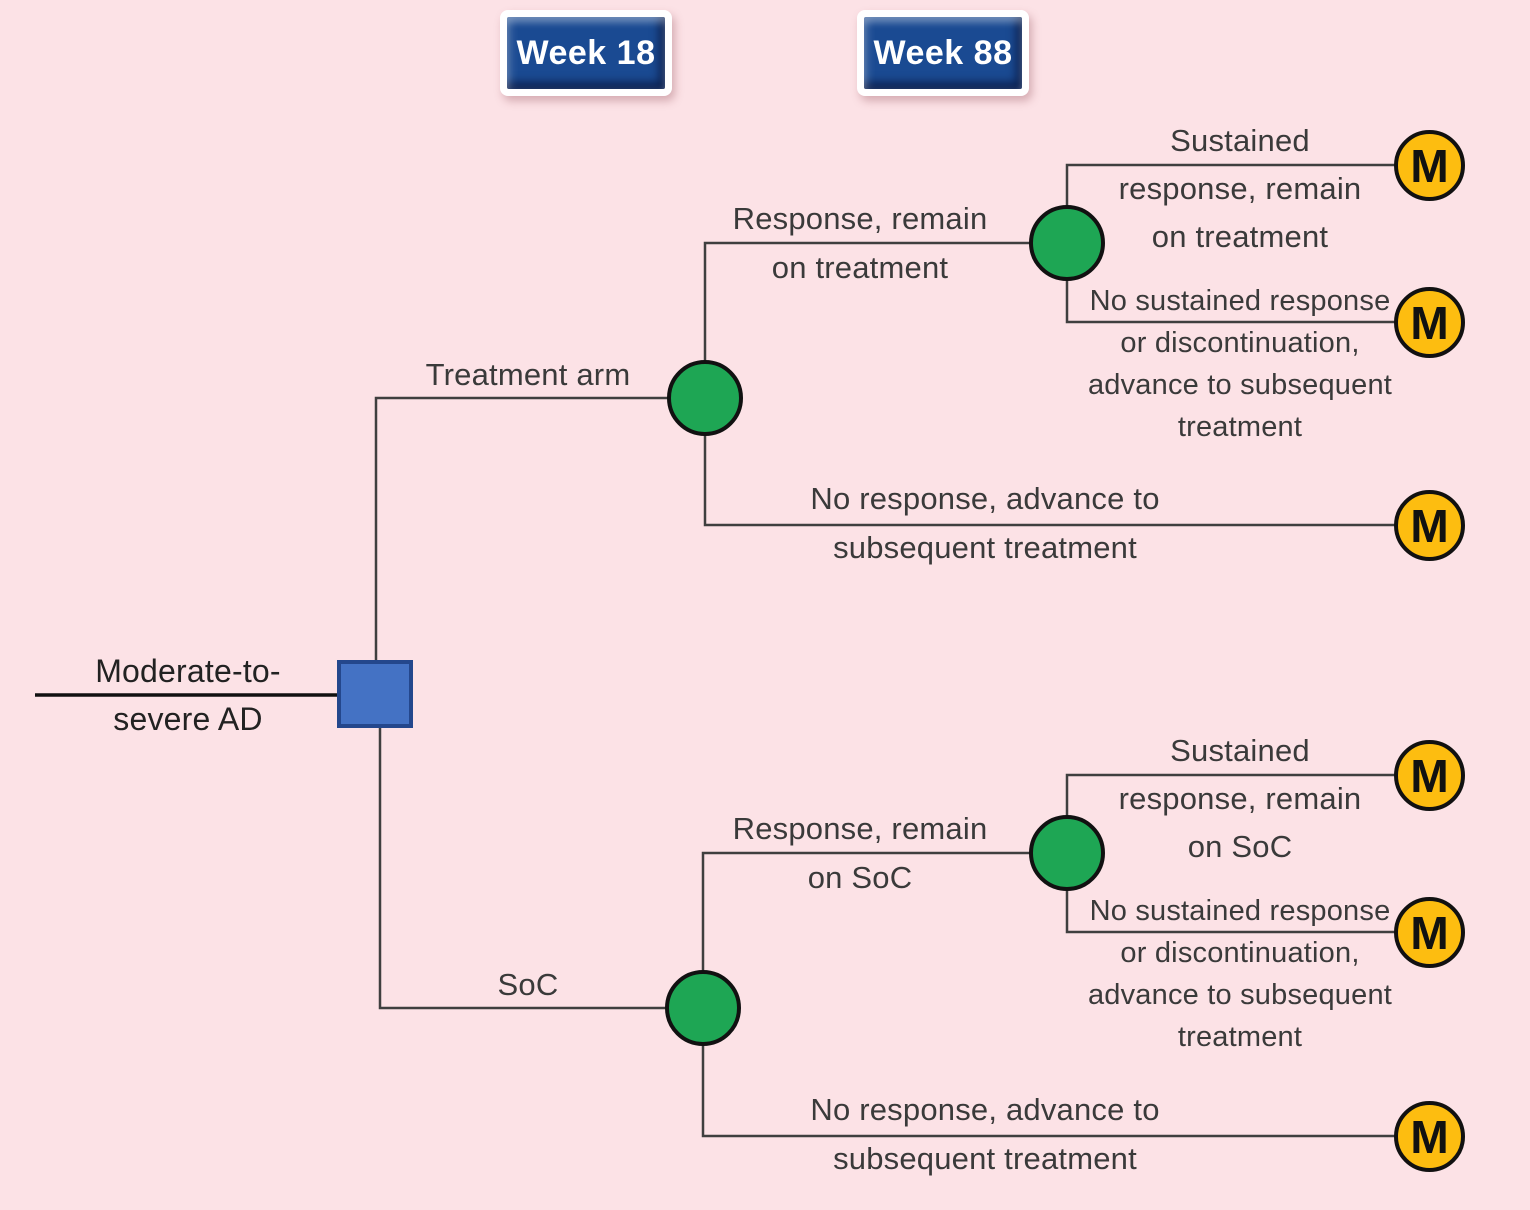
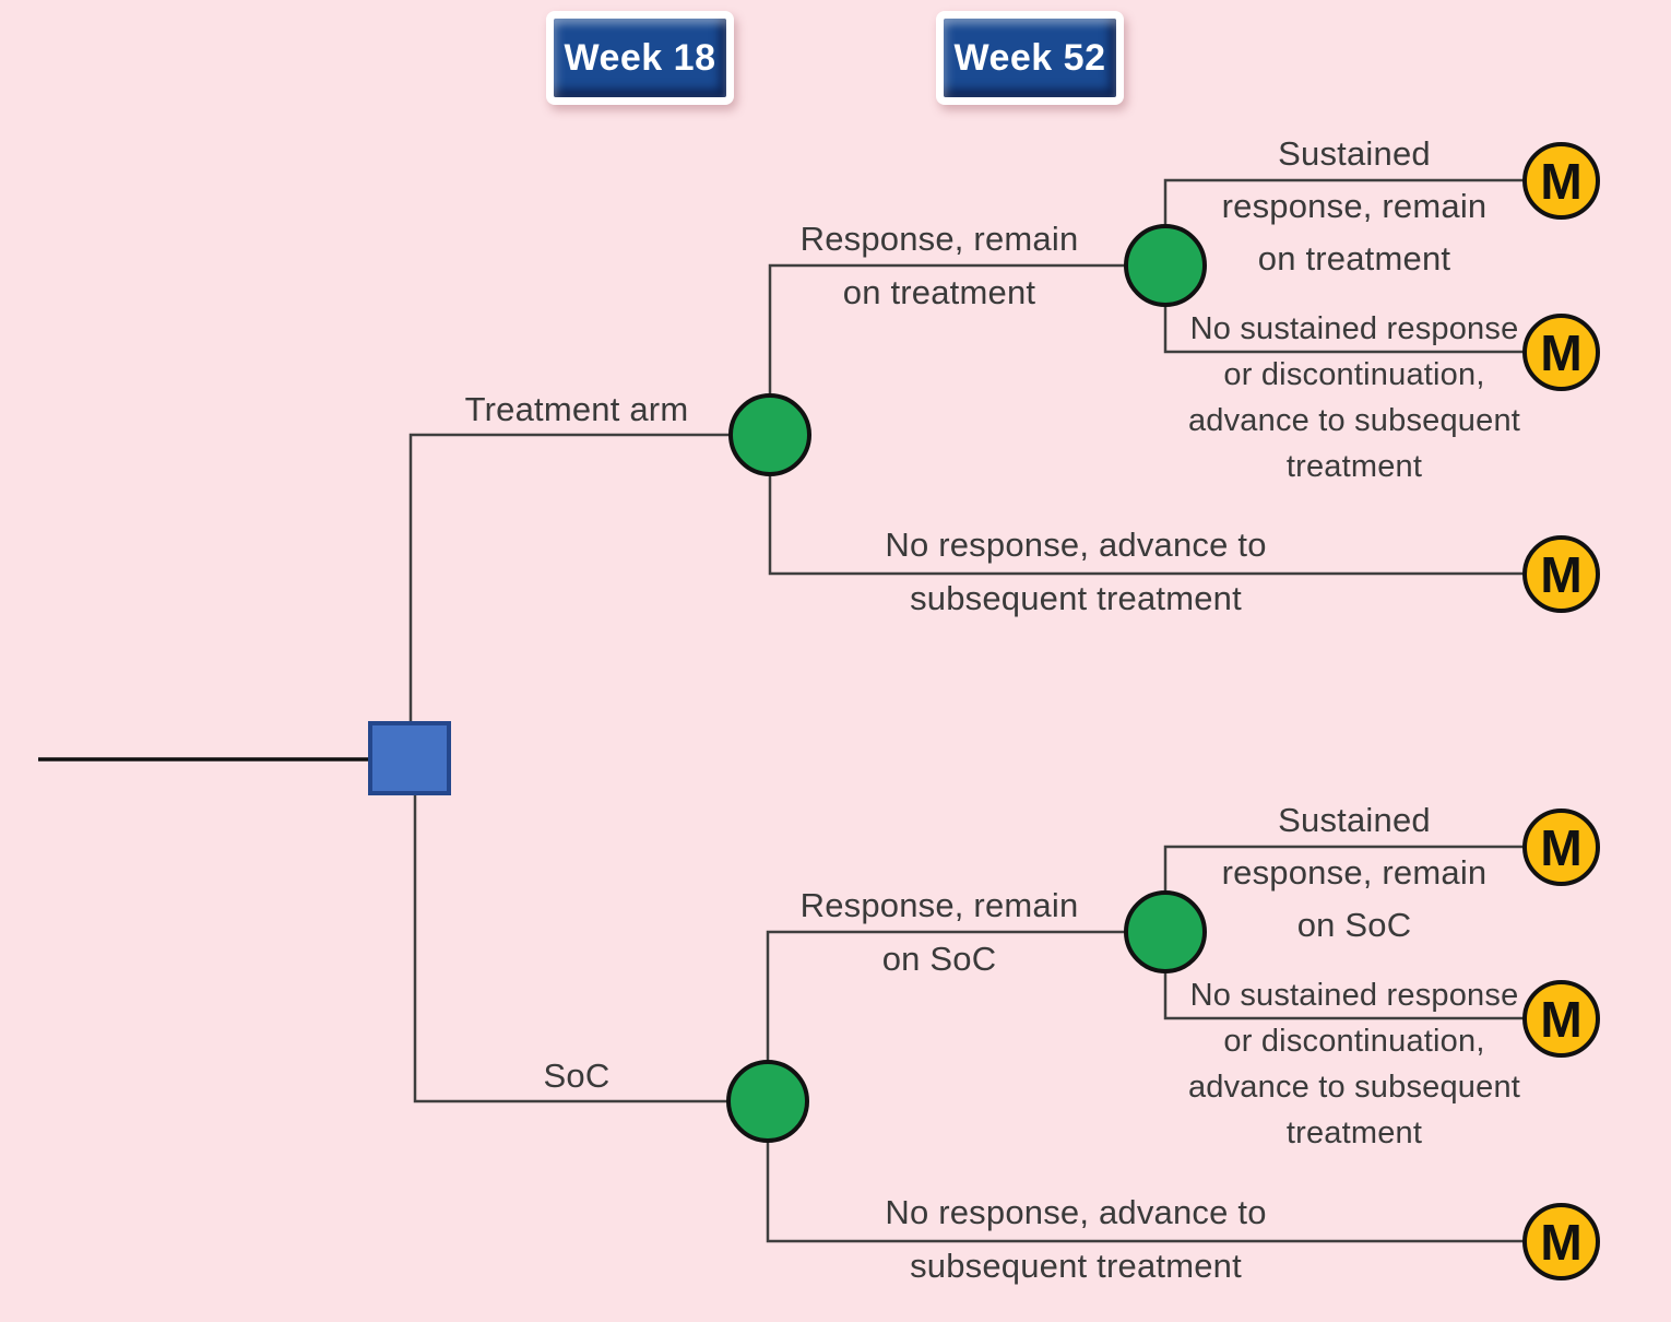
  Week 18
- Week 88
+ Week 52
  M
  M
  M
  M
  M
  M
- Moderate-to-
- severe AD
  Treatment arm
  Response, remain
  on treatment
  Sustained
  response, remain
  on treatment
  No sustained response
  or discontinuation,
  advance to subsequent
  treatment
  No response, advance to
  subsequent treatment
  SoC
  Response, remain
  on SoC
  Sustained
  response, remain
  on SoC
  No sustained response
  or discontinuation,
  advance to subsequent
  treatment
  No response, advance to
  subsequent treatment
